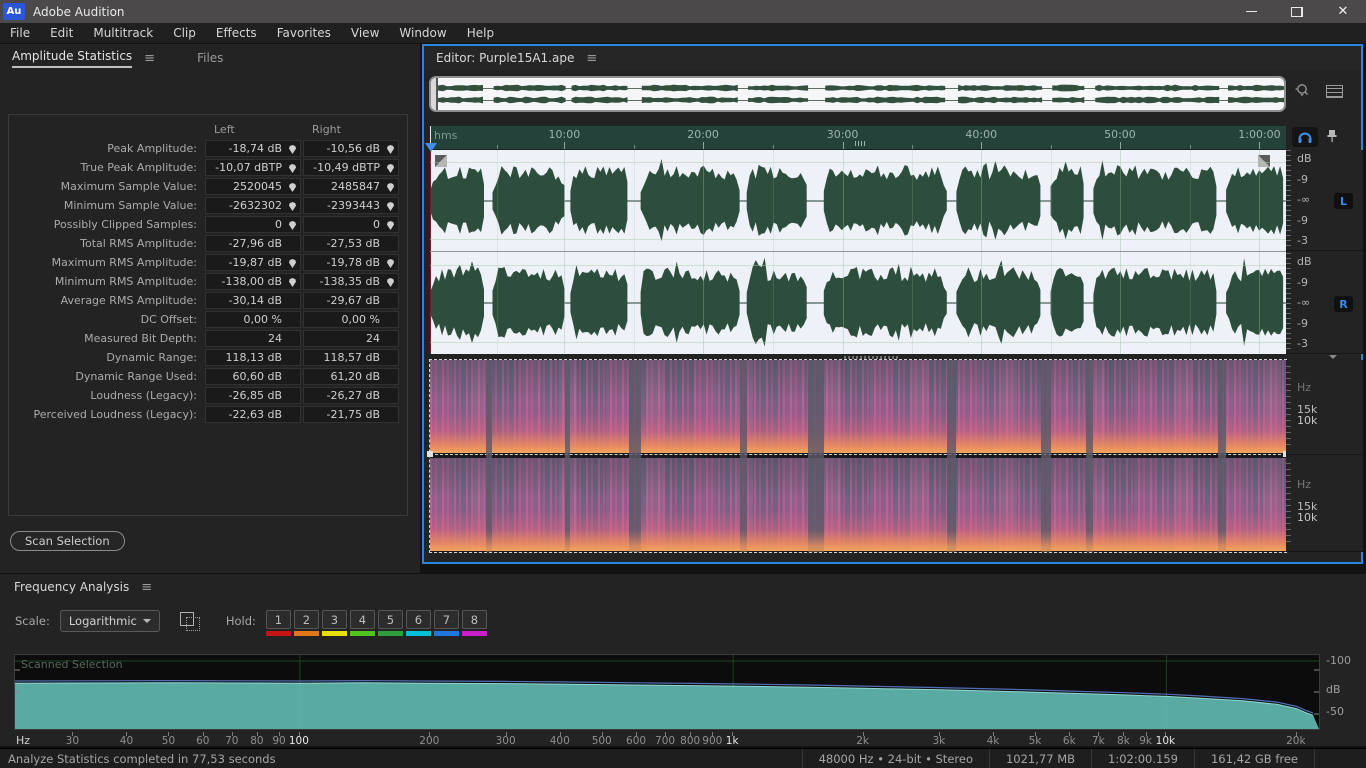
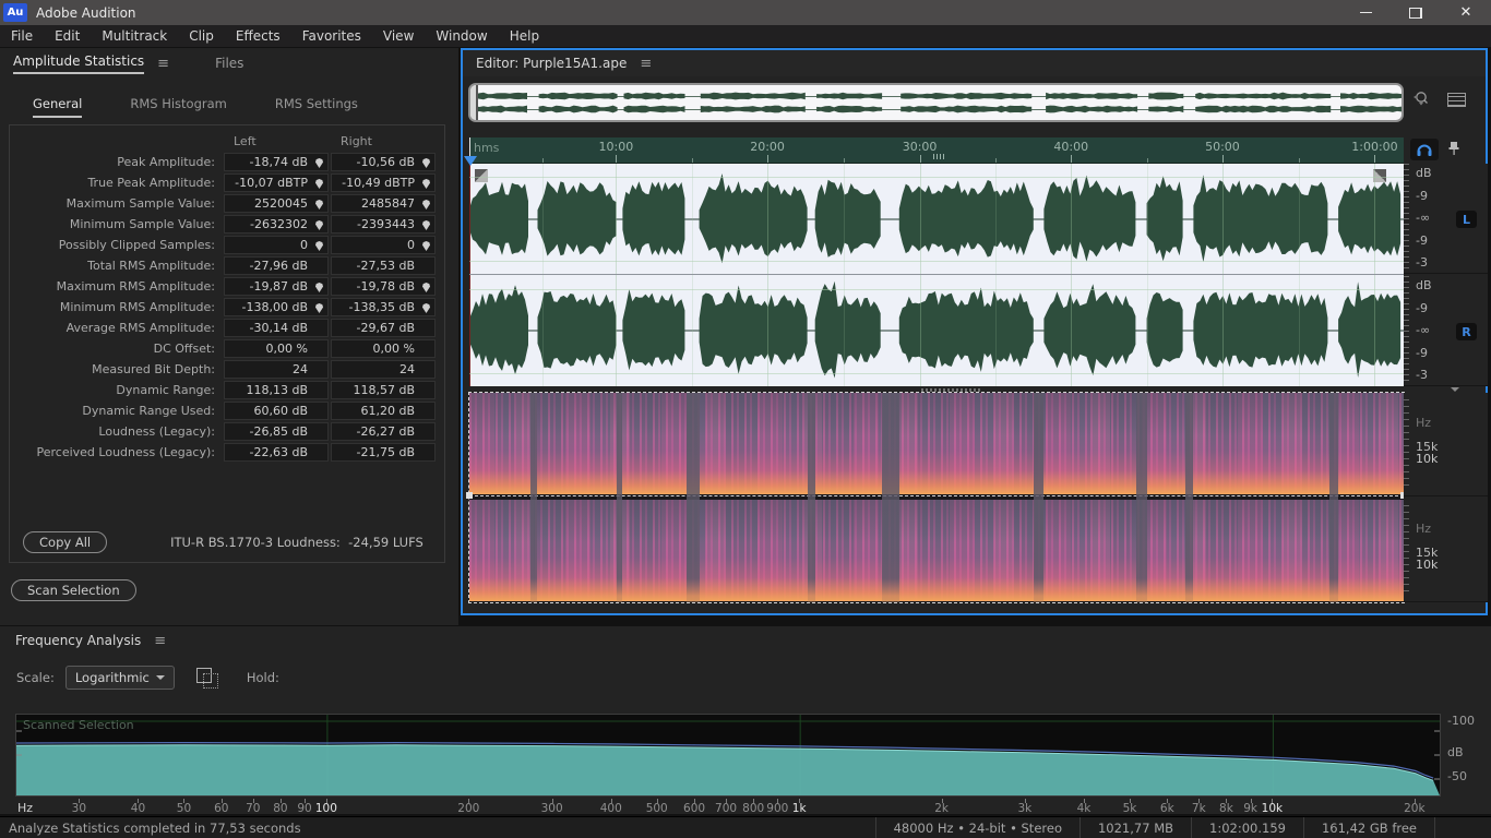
  Au
  Adobe Audition
  ✕
  File
  Edit
  Multitrack
  Clip
  Effects
  Favorites
  View
  Window
  Help
  Amplitude Statistics
  ≡
  Files
+ General
+ RMS Histogram
+ RMS Settings
  Left
  Right
  Peak Amplitude:
  -18,74 dB
  -10,56 dB
  True Peak Amplitude:
  -10,07 dBTP
  -10,49 dBTP
  Maximum Sample Value:
  2520045
  2485847
  Minimum Sample Value:
  -2632302
  -2393443
  Possibly Clipped Samples:
  0
  0
  Total RMS Amplitude:
  -27,96 dB
  -27,53 dB
  Maximum RMS Amplitude:
  -19,87 dB
  -19,78 dB
  Minimum RMS Amplitude:
  -138,00 dB
  -138,35 dB
  Average RMS Amplitude:
  -30,14 dB
  -29,67 dB
  DC Offset:
  0,00 %
  0,00 %
  Measured Bit Depth:
  24
  24
  Dynamic Range:
  118,13 dB
  118,57 dB
  Dynamic Range Used:
  60,60 dB
  61,20 dB
  Loudness (Legacy):
  -26,85 dB
  -26,27 dB
  Perceived Loudness (Legacy):
  -22,63 dB
  -21,75 dB
+ Copy All
+ ITU-R BS.1770-3 Loudness: -24,59 LUFS
  Scan Selection
  Editor: Purple15A1.ape
  ≡
  hms
  10:00
  20:00
  30:00
  40:00
  50:00
  1:00:00
  dB
  -9
  -∞
  -9
  -3
  L
  dB
  -9
  -∞
  -9
  -3
  R
  Hz
  15k
  10k
  Hz
  15k
  10k
  Frequency Analysis
  ≡
  Scale:
  Logarithmic
  Hold:
- 1
- 2
- 3
- 4
- 5
- 6
- 7
- 8
  Scanned Selection
  dB
  -50
  -100
  Hz
  30
  40
  50
  60
  70
  80
  90
  100
  200
  300
  400
  500
  600
  700
  800
  900
  1k
  2k
  3k
  4k
  5k
  6k
  7k
  8k
  9k
  10k
  20k
  Analyze Statistics completed in 77,53 seconds
  48000 Hz • 24-bit • Stereo
  1021,77 MB
  1:02:00.159
  161,42 GB free
